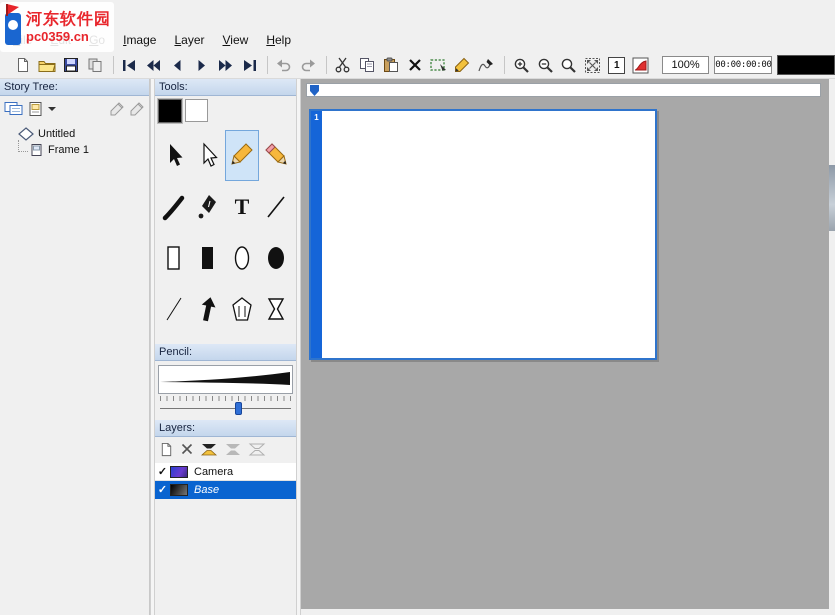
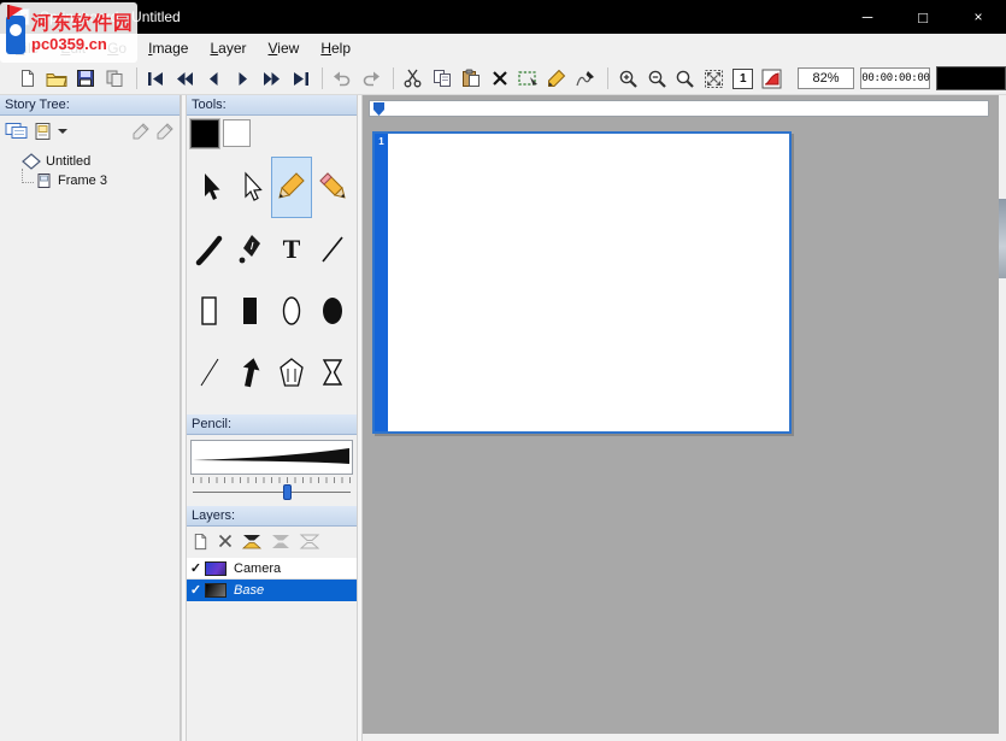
+ Springboard - Untitled
+ ─
+ □
+ ×
  ile
  Edit
  Go
  Image
  Layer
  View
  Help
  1
- 100%
+ 82%
  00:00:00:00
  Story Tree:
  Untitled
- Frame 1
+ Frame 3
  Tools:
  T
  Pencil:
  Layers:
  ✓
  Camera
  ✓
  Base
  1
  河东软件园
  pc0359.cn
